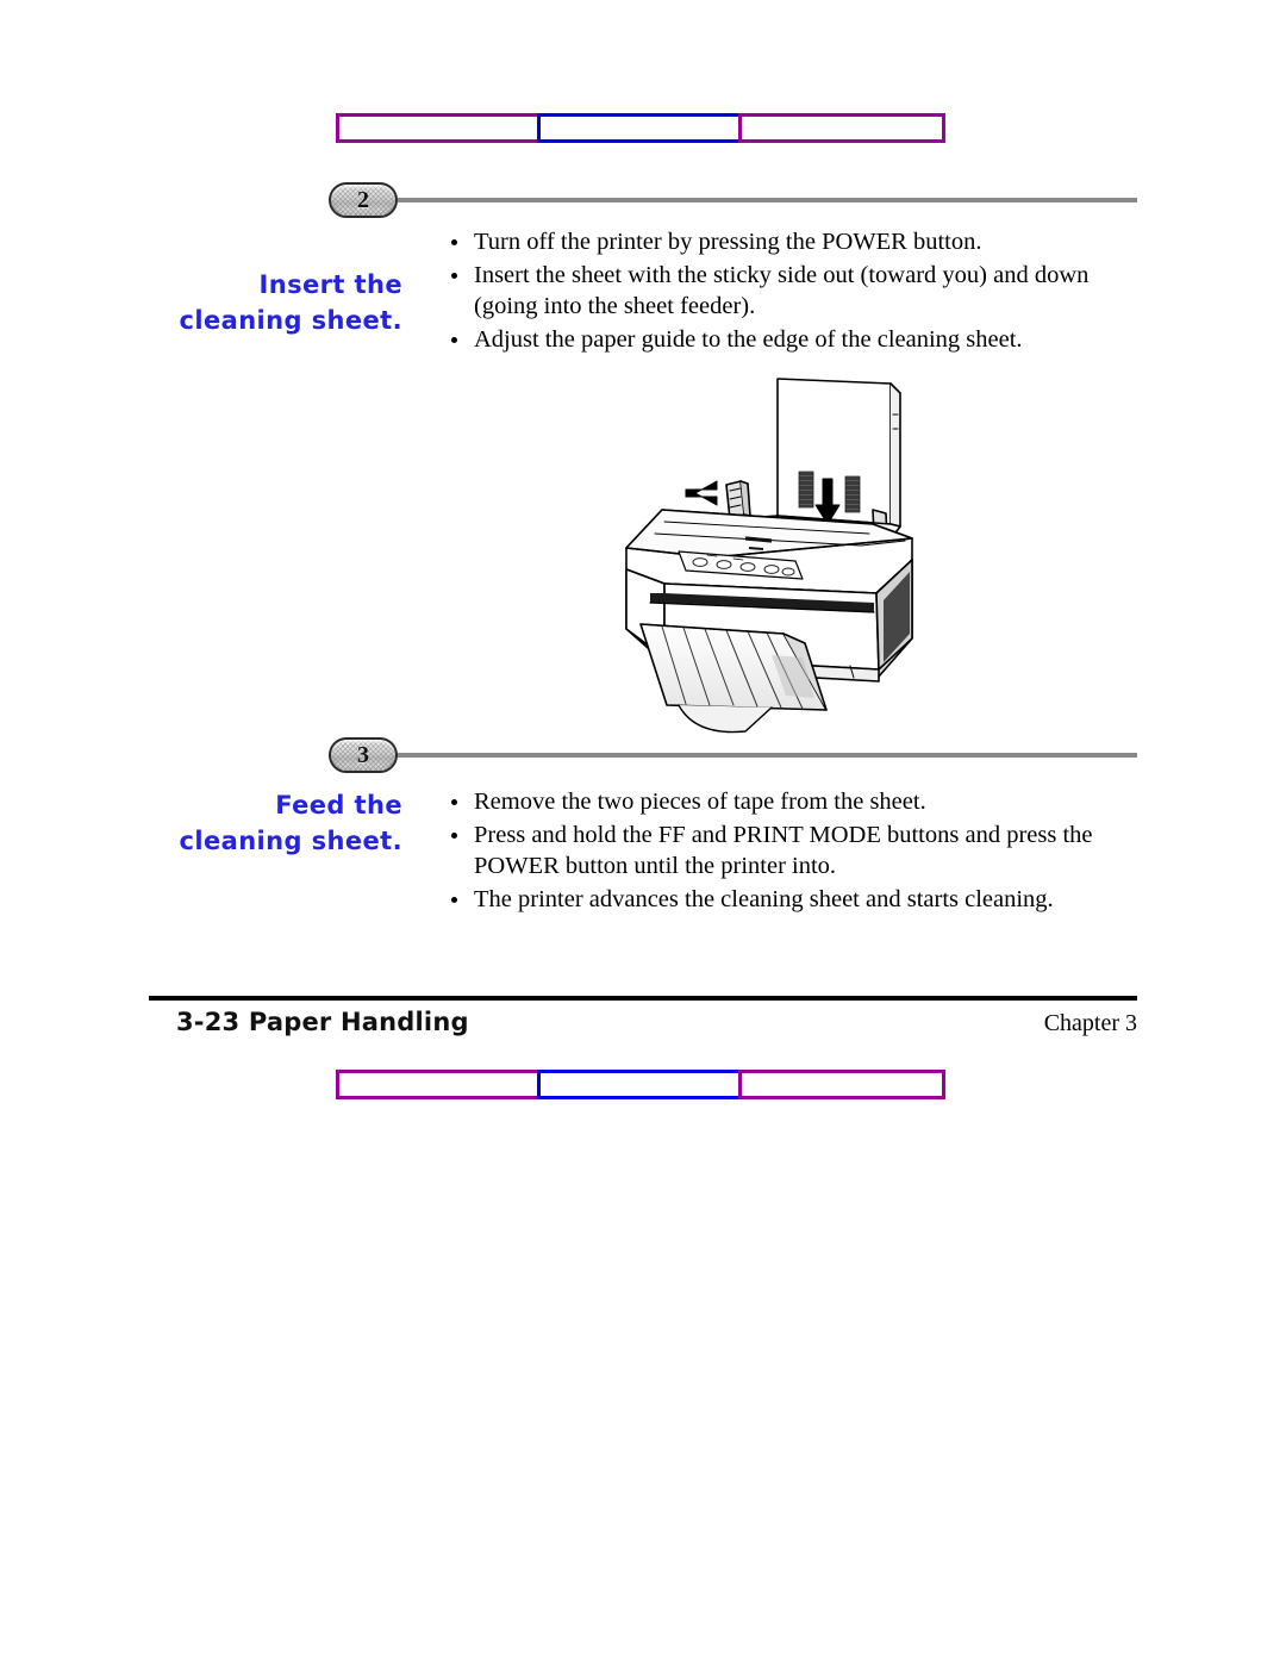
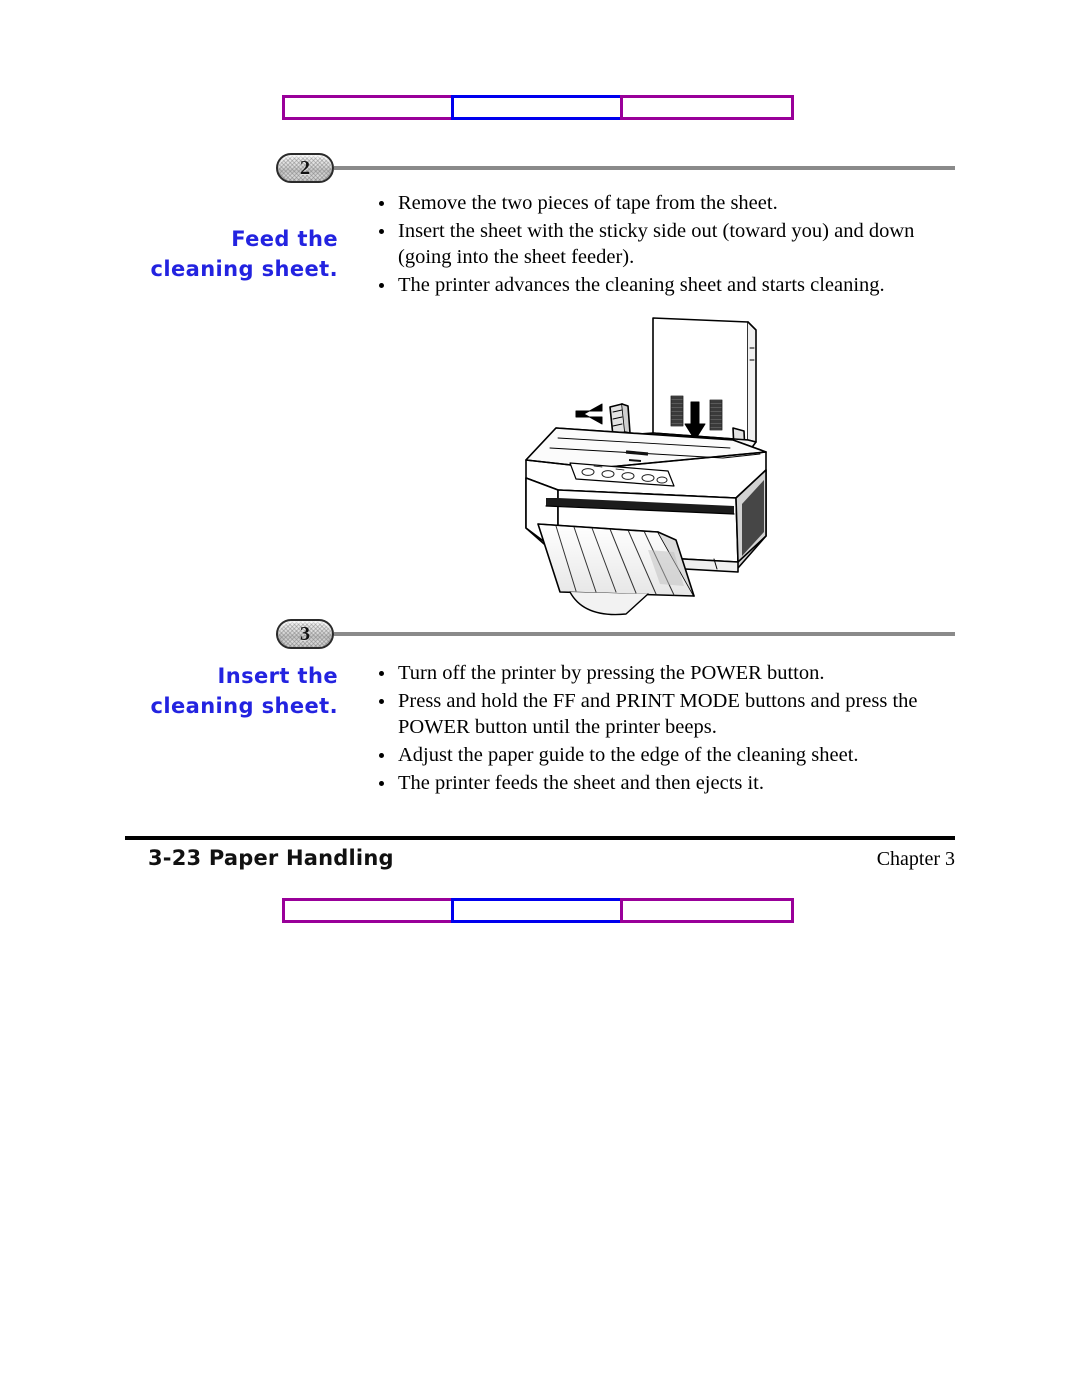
  2
- Insert the
+ Feed the
  cleaning sheet.
- Turn off the printer by pressing the POWER button.
+ Remove the two pieces of tape from the sheet.
  Insert the sheet with the sticky side out (toward you) and down (going into the sheet feeder).
- Adjust the paper guide to the edge of the cleaning sheet.
+ The printer advances the cleaning sheet and starts cleaning.
  3
- Feed the
+ Insert the
  cleaning sheet.
- Remove the two pieces of tape from the sheet.
+ Turn off the printer by pressing the POWER button.
- Press and hold the FF and PRINT MODE buttons and press the POWER button until the printer into.
+ Press and hold the FF and PRINT MODE buttons and press the POWER button until the printer beeps.
- The printer advances the cleaning sheet and starts cleaning.
+ Adjust the paper guide to the edge of the cleaning sheet.
+ The printer feeds the sheet and then ejects it.
  3-23 Paper Handling
  Chapter 3
